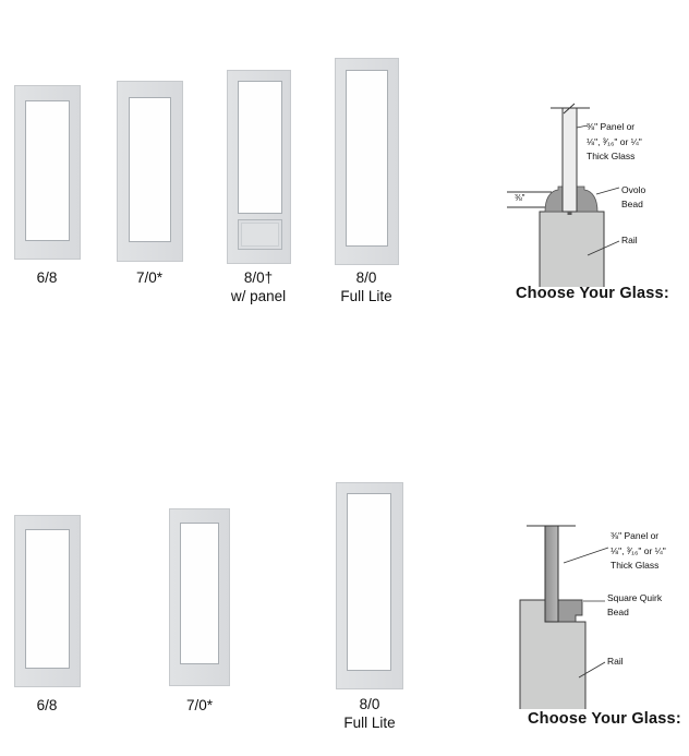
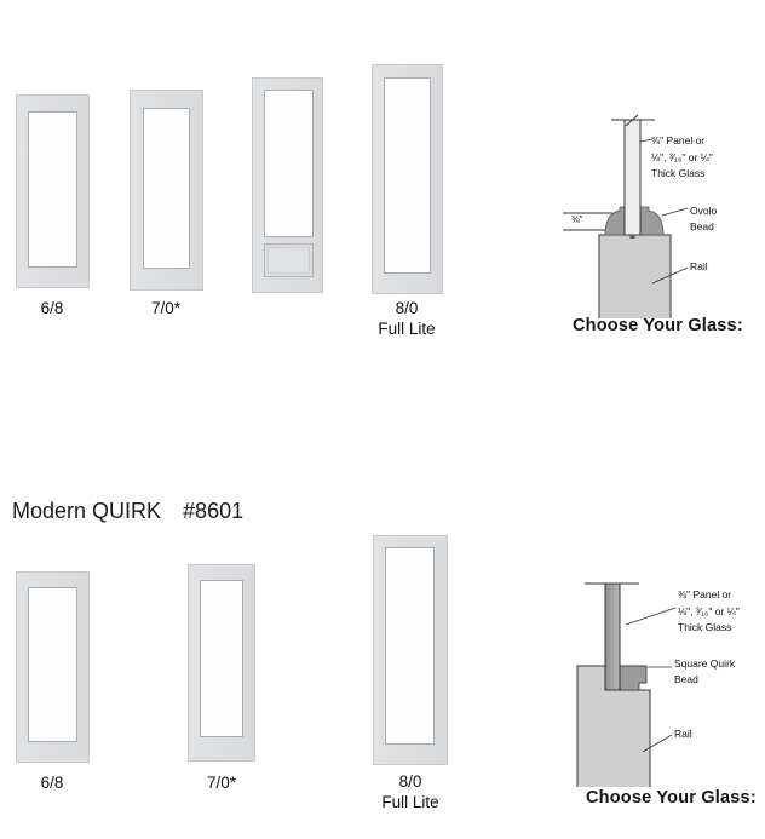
  6/8
  7/0*
- 8/0†
- w/ panel
  8/0
  Full Lite
  ⅜"
  ⅜" Panel or
  ⅛", ³⁄₁₆" or ¼"
  Thick Glass
  Ovolo
  Bead
  Rail
  Choose Your Glass:
+ Modern QUIRK #8601
  6/8
  7/0*
  8/0
  Full Lite
  ⅜" Panel or
  ⅛", ³⁄₁₆" or ¼"
  Thick Glass
  Square Quirk
  Bead
  Rail
  Choose Your Glass:
